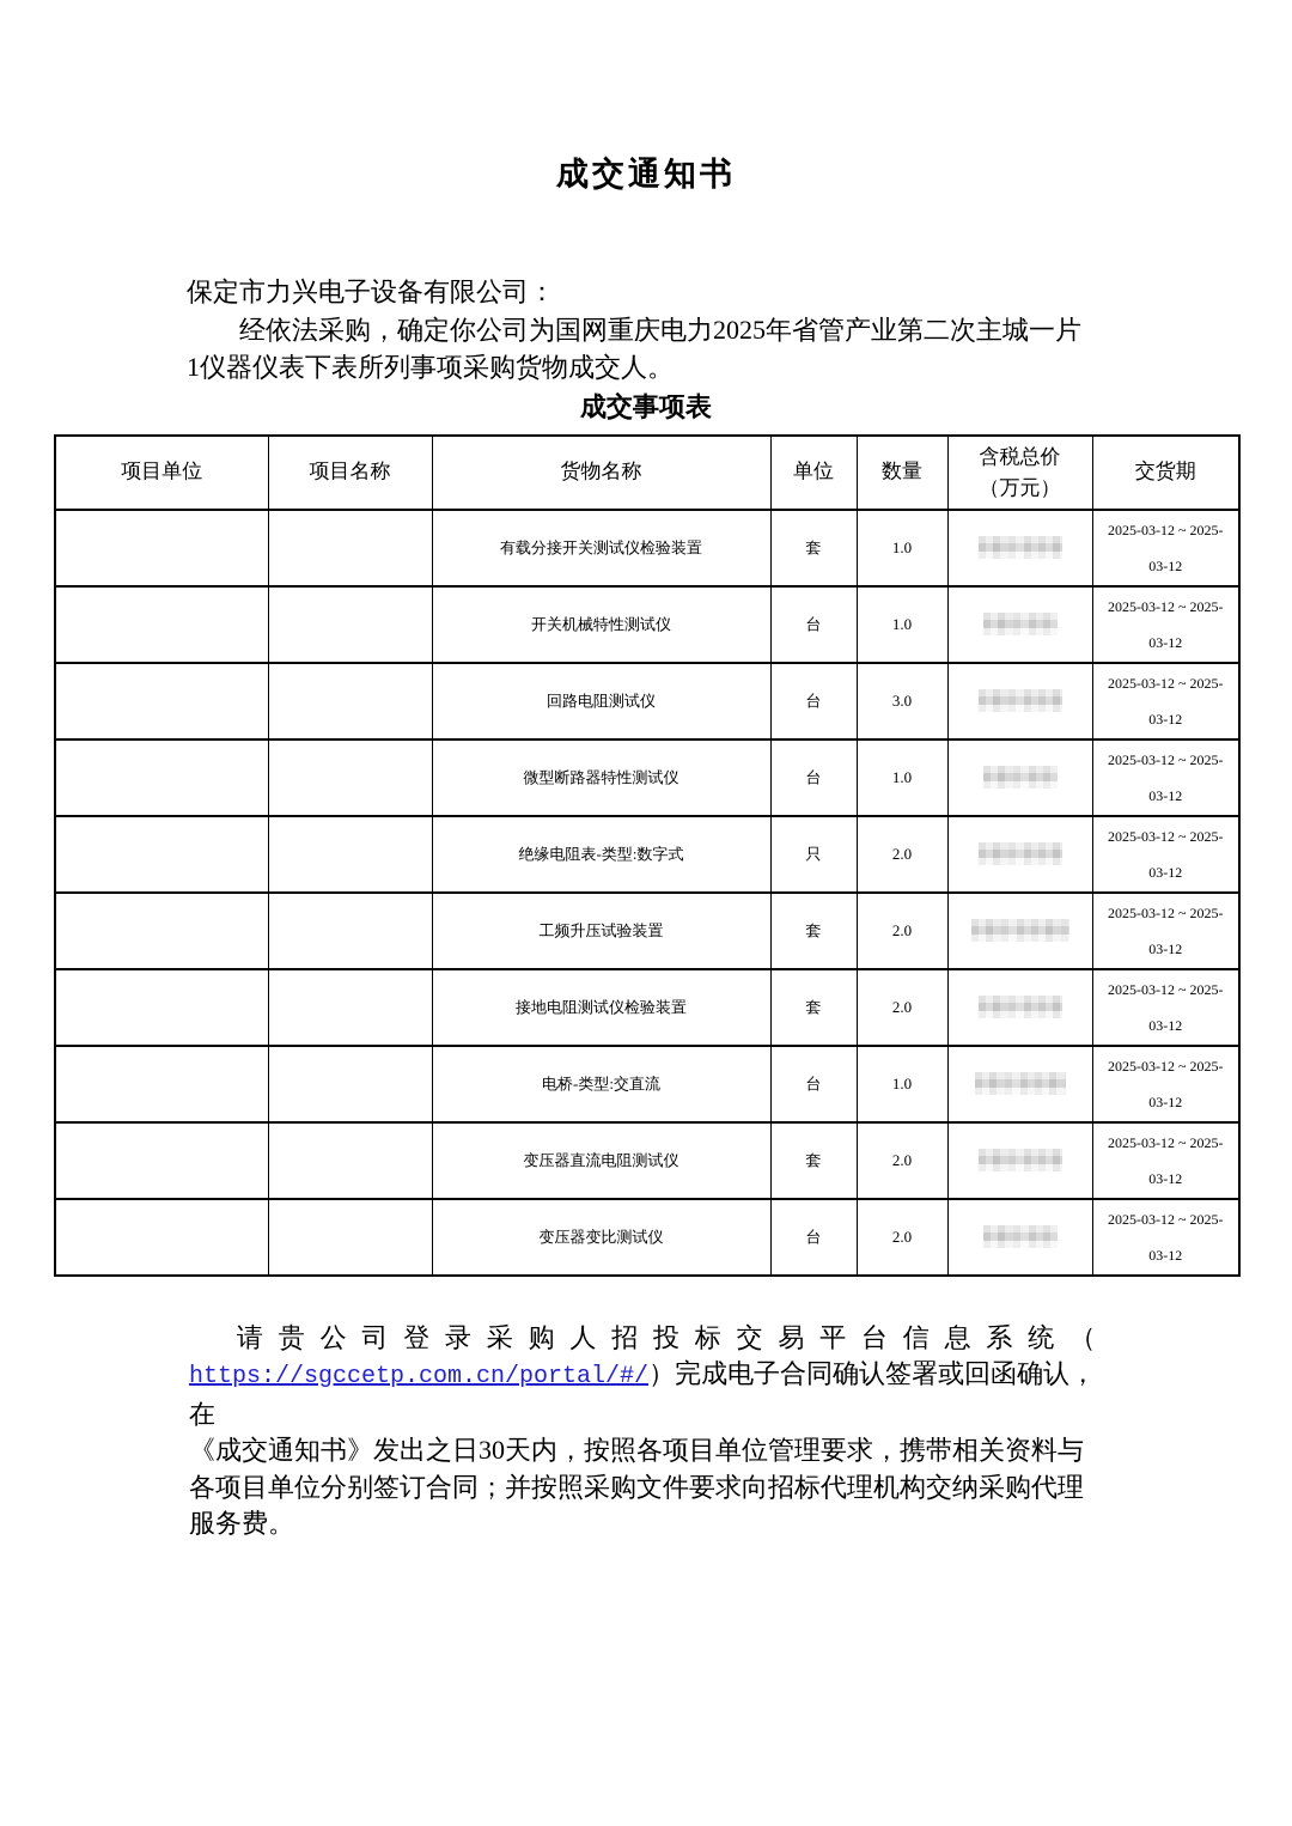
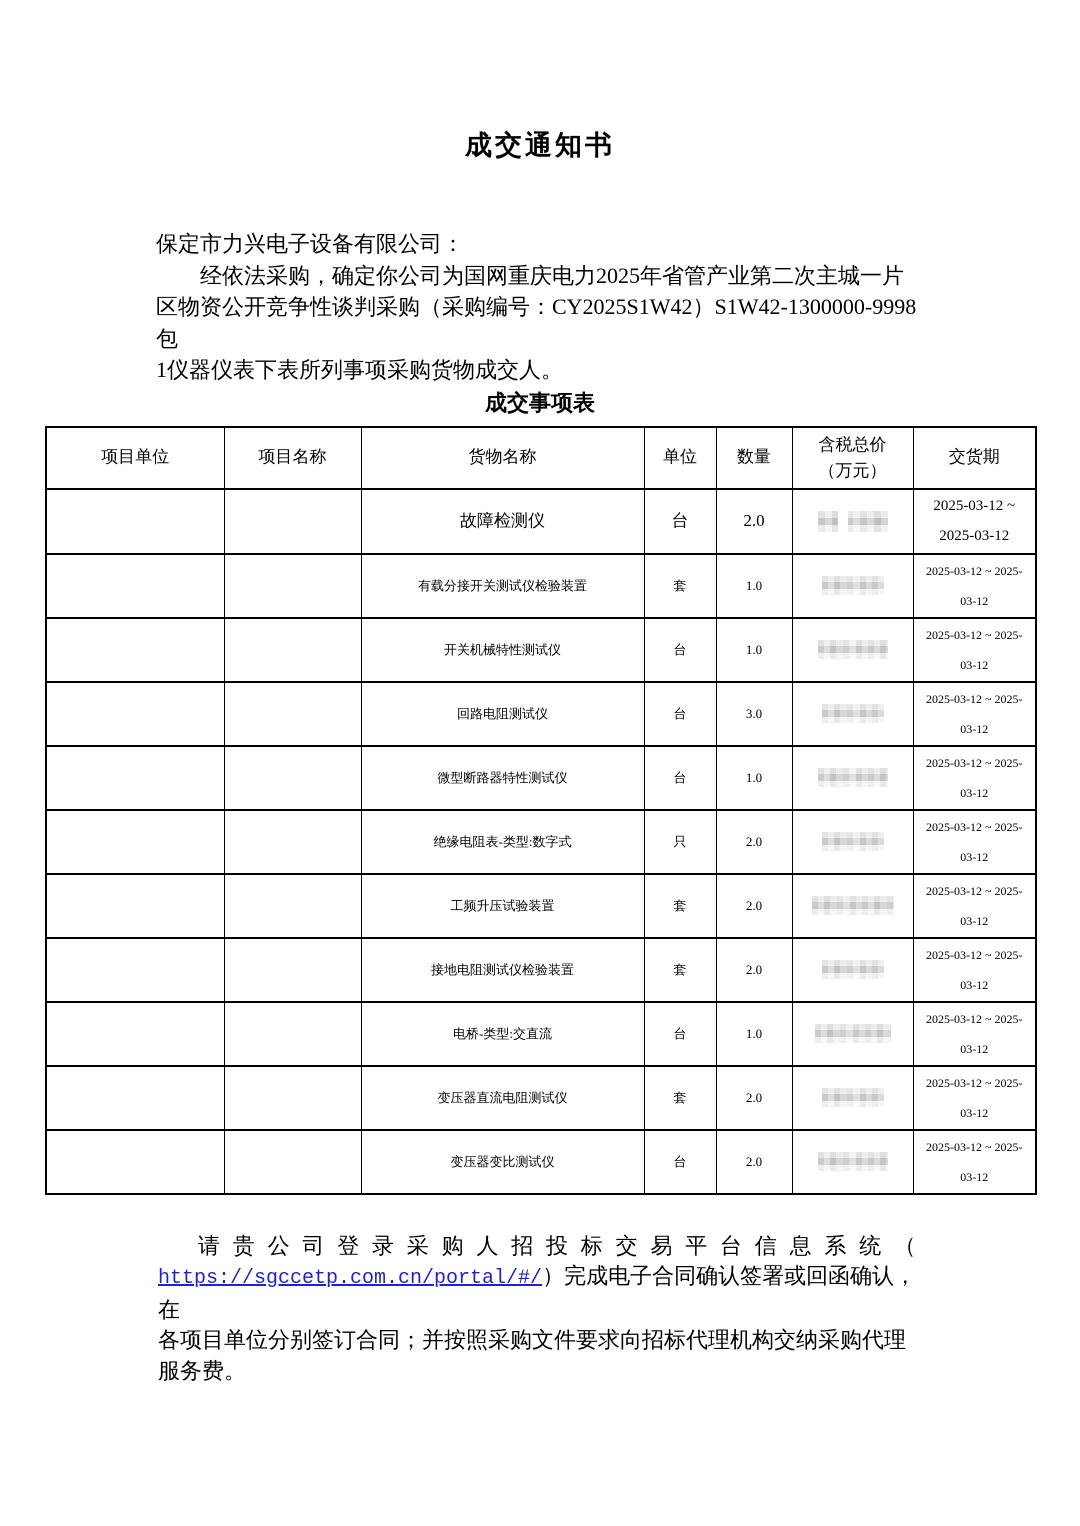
  成交通知书
  保定市力兴电子设备有限公司：
  经依法采购，确定你公司为国网重庆电力2025年省管产业第二次主城一片
+ 区物资公开竞争性谈判采购（采购编号：CY2025S1W42）S1W42-1300000-9998包
  1仪器仪表下表所列事项采购货物成交人。
  成交事项表
  项目单位	项目名称	货物名称	单位	数量	含税总价 （万元）	交货期
+ 		故障检测仪	台	2.0		2025-03-12 ~ 2025-03-12
  		有载分接开关测试仪检验装置	套	1.0		2025-03-12 ~ 2025- 03-12
  		开关机械特性测试仪	台	1.0		2025-03-12 ~ 2025- 03-12
  		回路电阻测试仪	台	3.0		2025-03-12 ~ 2025- 03-12
  		微型断路器特性测试仪	台	1.0		2025-03-12 ~ 2025- 03-12
  		绝缘电阻表-类型:数字式	只	2.0		2025-03-12 ~ 2025- 03-12
  		工频升压试验装置	套	2.0		2025-03-12 ~ 2025- 03-12
  		接地电阻测试仪检验装置	套	2.0		2025-03-12 ~ 2025- 03-12
  		电桥-类型:交直流	台	1.0		2025-03-12 ~ 2025- 03-12
  		变压器直流电阻测试仪	套	2.0		2025-03-12 ~ 2025- 03-12
  		变压器变比测试仪	台	2.0		2025-03-12 ~ 2025- 03-12
  请贵公司登录采购人招投标交易平台信息系统（
  https://sgccetp.com.cn/portal/#/）完成电子合同确认签署或回函确认，在
- 《成交通知书》发出之日30天内，按照各项目单位管理要求，携带相关资料与
  各项目单位分别签订合同；并按照采购文件要求向招标代理机构交纳采购代理
  服务费。
